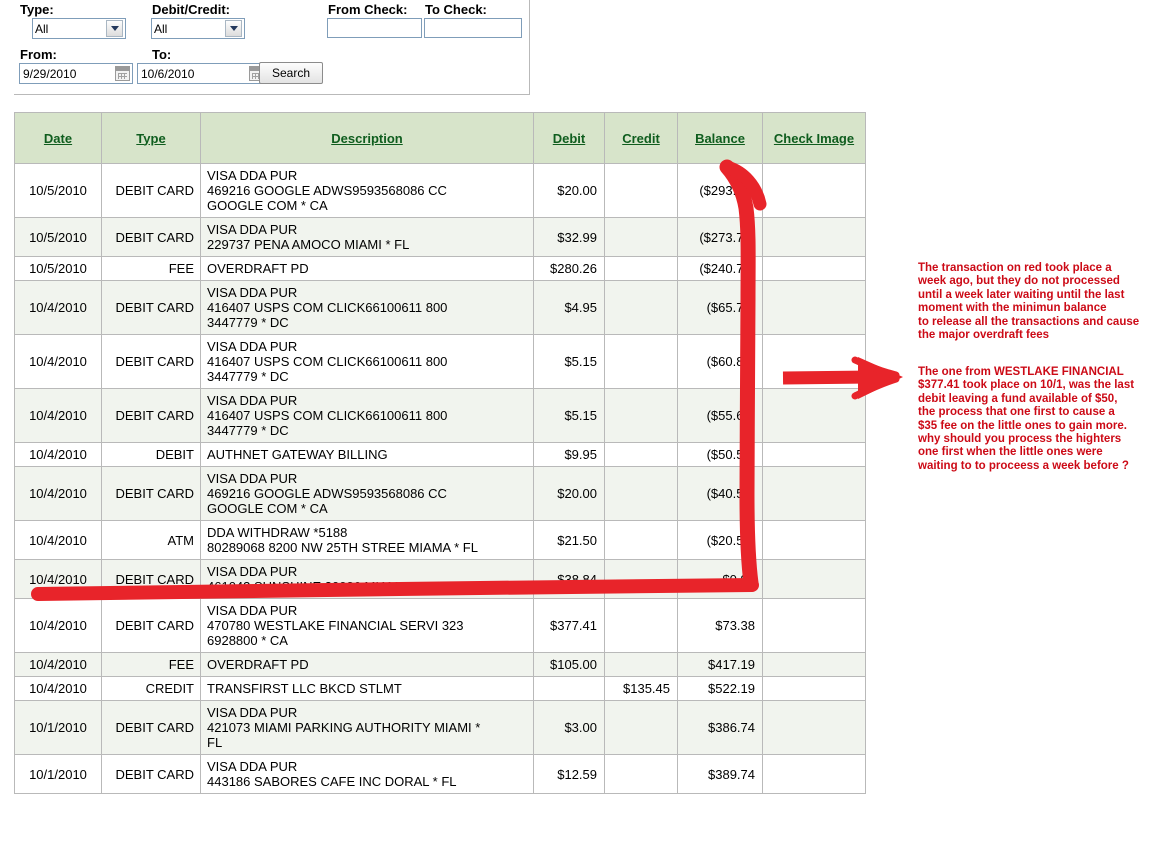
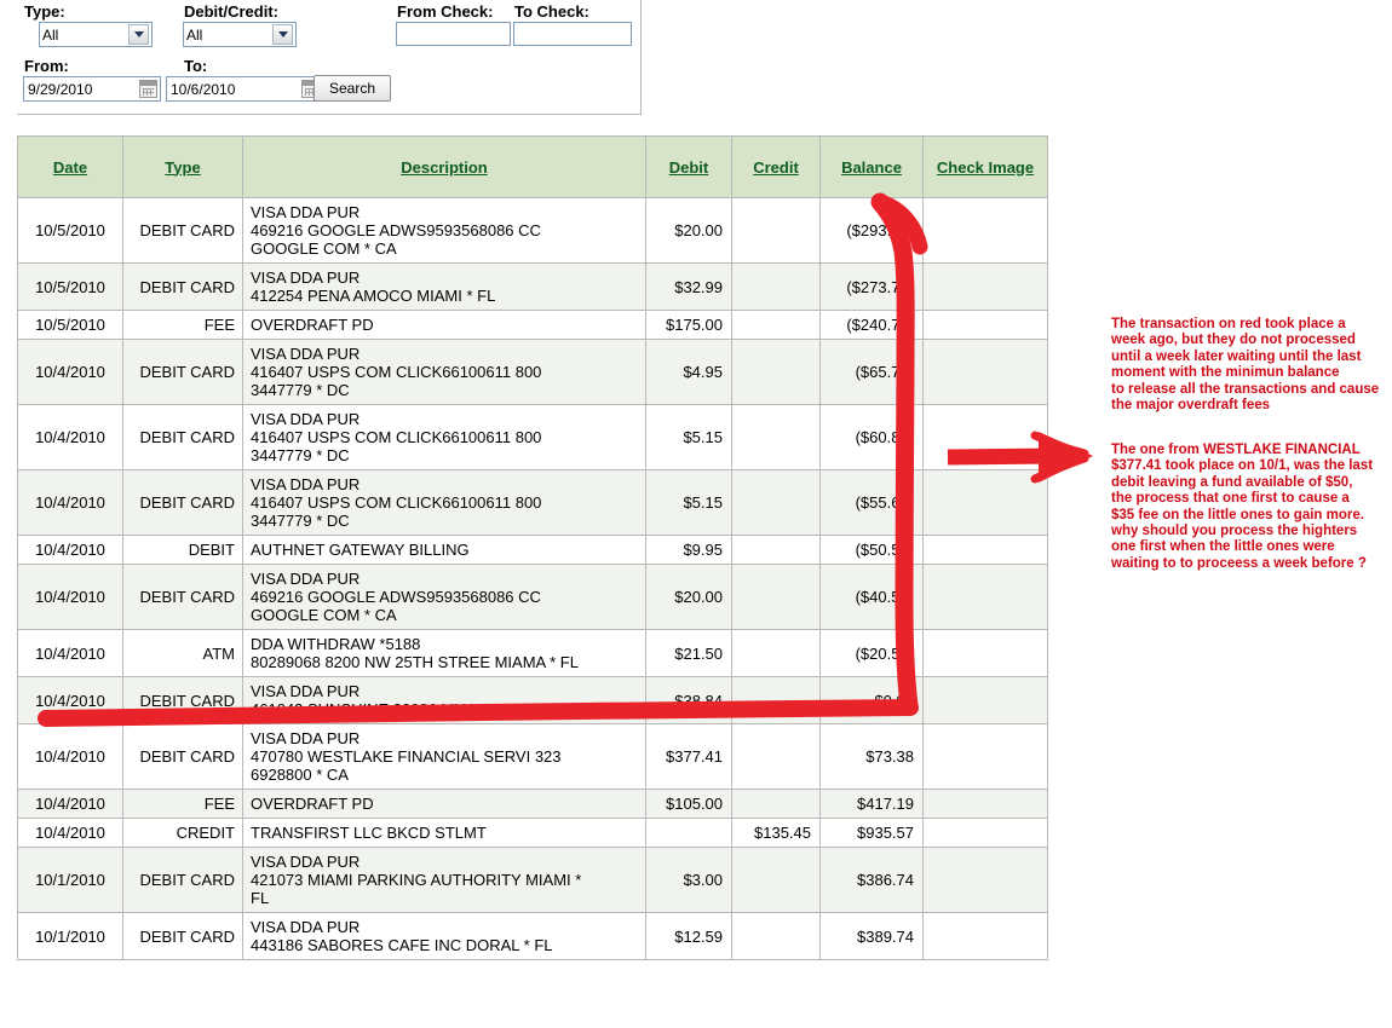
  Type:
  All
  Debit/Credit:
  All
  From Check:
  To Check:
  From:
  9/29/2010
  To:
  10/6/2010
  Search
  Date	Type	Description	Debit	Credit	Balance	Check Image
  10/5/2010	DEBIT CARD	VISA DDA PUR 469216 GOOGLE ADWS9593568086 CC GOOGLE COM * CA	$20.00		($293
- 10/5/2010	DEBIT CARD	VISA DDA PUR 229737 PENA AMOCO MIAMI * FL	$32.99		($273.7
+ 10/5/2010	DEBIT CARD	VISA DDA PUR 412254 PENA AMOCO MIAMI * FL	$32.99		($273.7
- 10/5/2010	FEE	OVERDRAFT PD	$280.26		($240.7
+ 10/5/2010	FEE	OVERDRAFT PD	$175.00		($240.7
  10/4/2010	DEBIT CARD	VISA DDA PUR 416407 USPS COM CLICK66100611 800 3447779 * DC	$4.95		($65.7
  10/4/2010	DEBIT CARD	VISA DDA PUR 416407 USPS COM CLICK66100611 800 3447779 * DC	$5.15		($60.8
  10/4/2010	DEBIT CARD	VISA DDA PUR 416407 USPS COM CLICK66100611 800 3447779 * DC	$5.15		($55.6
  10/4/2010	DEBIT	AUTHNET GATEWAY BILLING	$9.95		($50.
  10/4/2010	DEBIT CARD	VISA DDA PUR 469216 GOOGLE ADWS9593568086 CC GOOGLE COM * CA	$20.00		($40.
  10/4/2010	ATM	DDA WITHDRAW *5188 80289068 8200 NW 25TH STREE MIAMA * FL	$21.50		($20.5
  10/4/2010	DEBIT CARD	VISA DDA PUR 470780 WESTLAKE FINANCIAL SERVI 323 6928800 * CA	$377.41		$73.38
  10/4/2010	FEE	OVERDRAFT PD	$105.00		$417.19
- 10/4/2010	CREDIT	TRANSFIRST LLC BKCD STLMT		$135.45	$522.19
+ 10/4/2010	CREDIT	TRANSFIRST LLC BKCD STLMT		$135.45	$935.57
  10/1/2010	DEBIT CARD	VISA DDA PUR 421073 MIAMI PARKING AUTHORITY MIAMI * FL	$3.00		$386.74
  10/1/2010	DEBIT CARD	VISA DDA PUR 443186 SABORES CAFE INC DORAL * FL	$12.59		$389.74
  The transaction on red took place a
  week ago, but they do not processed
  until a week later waiting until the last
  moment with the minimun balance
  to release all the transactions and cause
  the major overdraft fees
  The one from WESTLAKE FINANCIAL
  $377.41 took place on 10/1, was the last
  debit leaving a fund available of $50,
  the process that one first to cause a
  $35 fee on the little ones to gain more.
  why should you process the highters
  one first when the little ones were
  waiting to to proceess a week before ?
